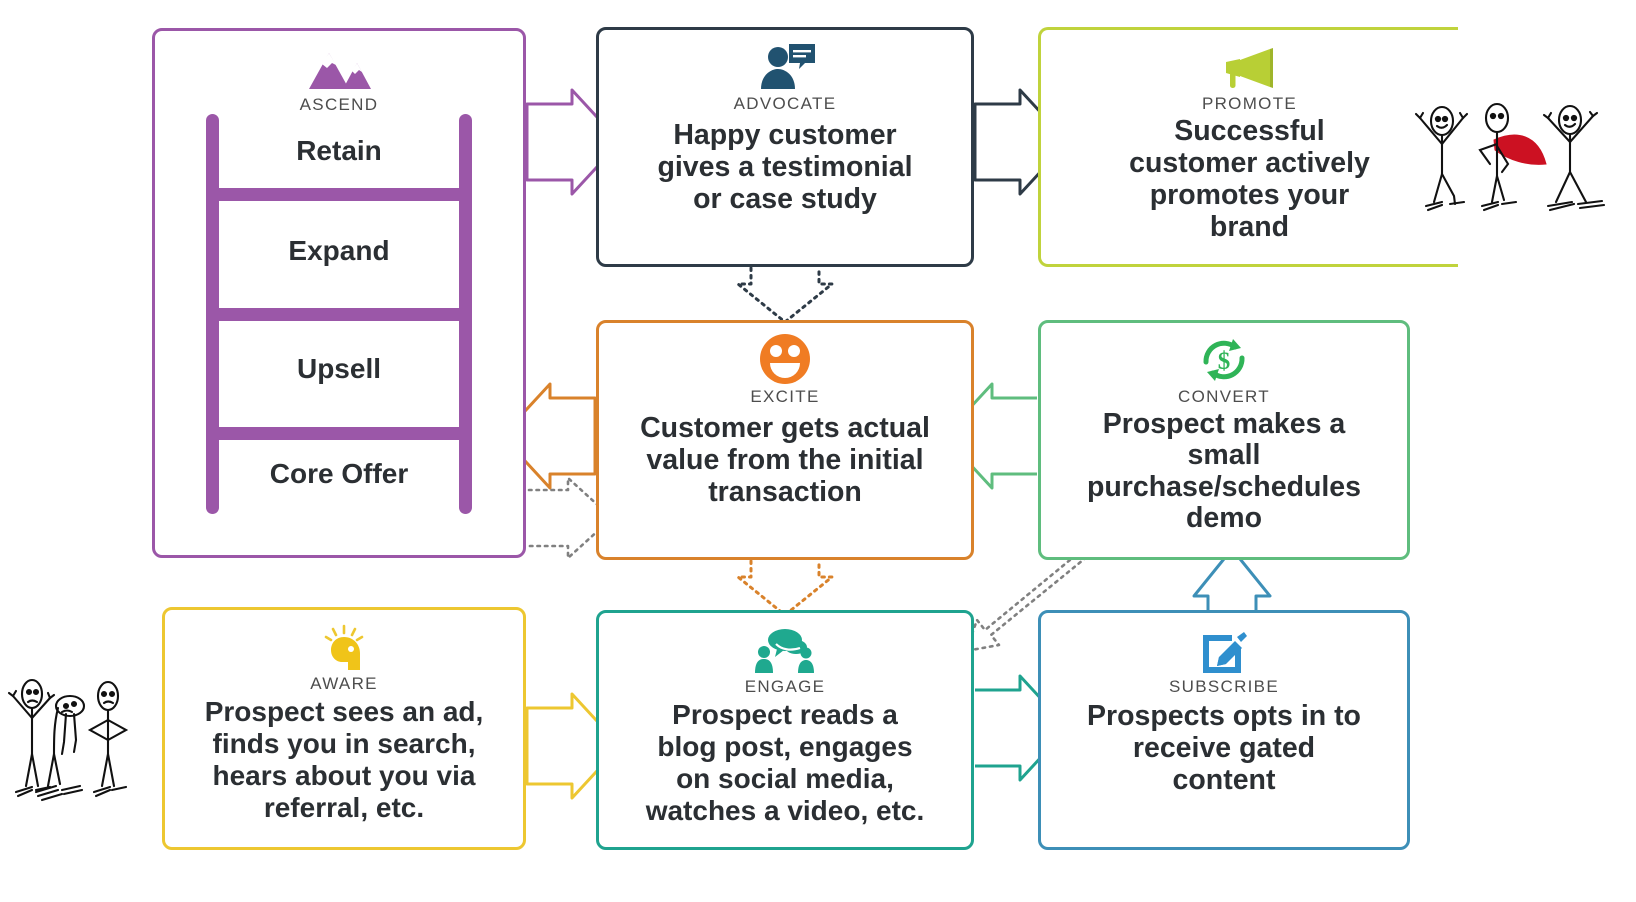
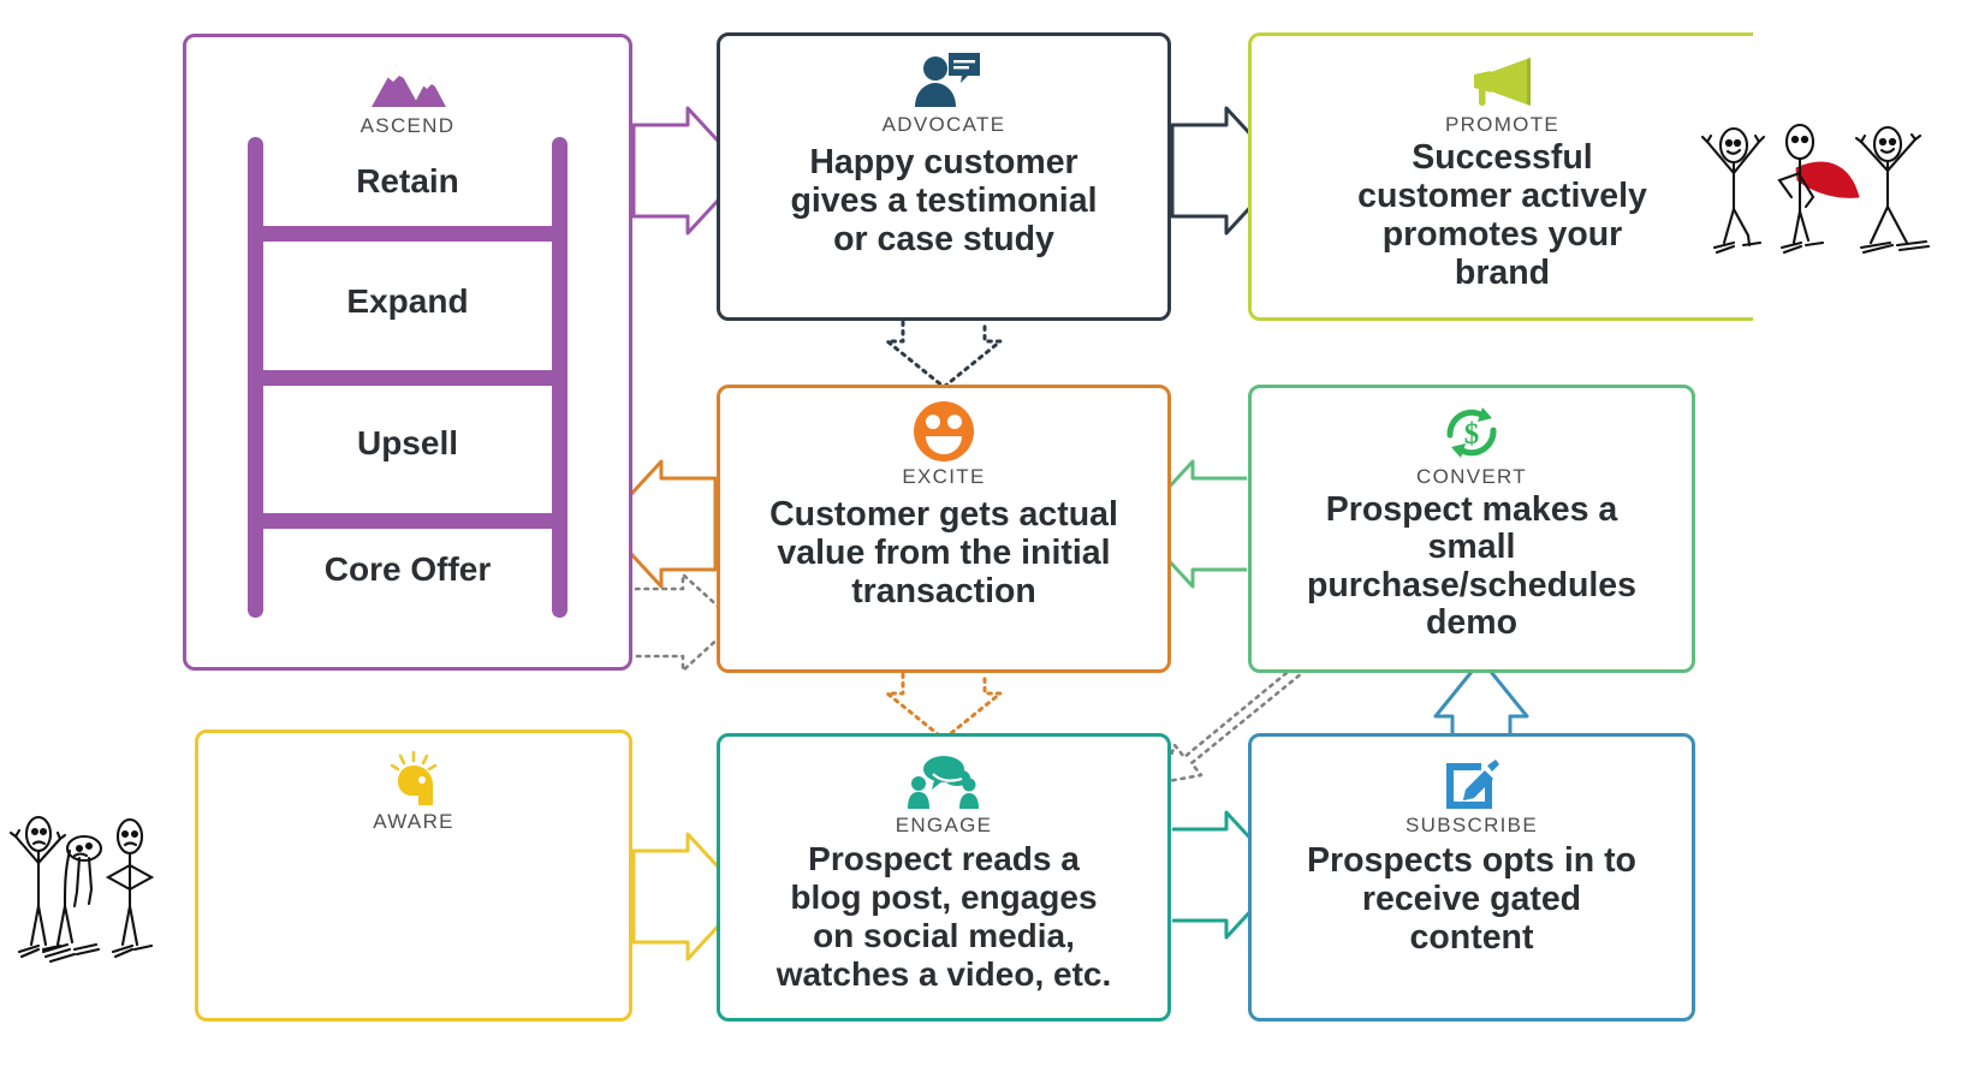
  ASCEND
  Retain
  Expand
  Upsell
  Core Offer
  ADVOCATE
  Happy customer
  gives a testimonial
  or case study
  PROMOTE
  Successful
  customer actively
  promotes your
  brand
  EXCITE
  Customer gets actual
  value from the initial
  transaction
  $
  CONVERT
  Prospect makes a
  small
  purchase/schedules
  demo
  AWARE
- Prospect sees an ad,
- finds you in search,
- hears about you via
- referral, etc.
  ENGAGE
  Prospect reads a
  blog post, engages
  on social media,
  watches a video, etc.
  SUBSCRIBE
  Prospects opts in to
  receive gated
  content
